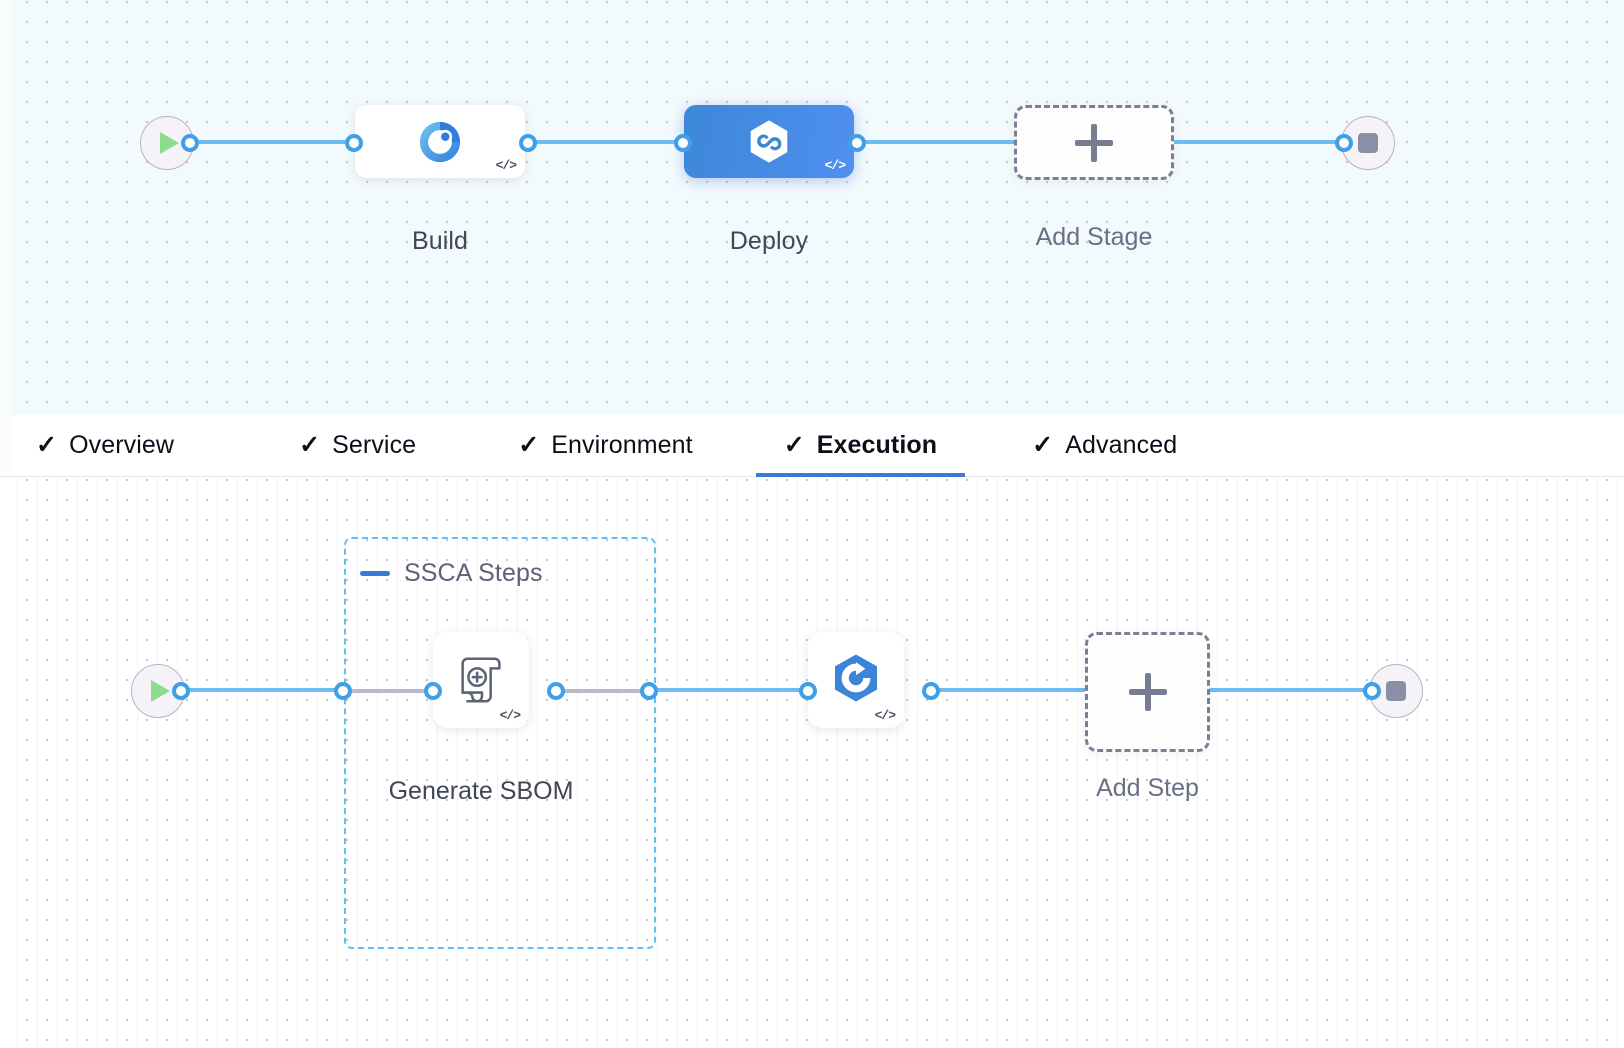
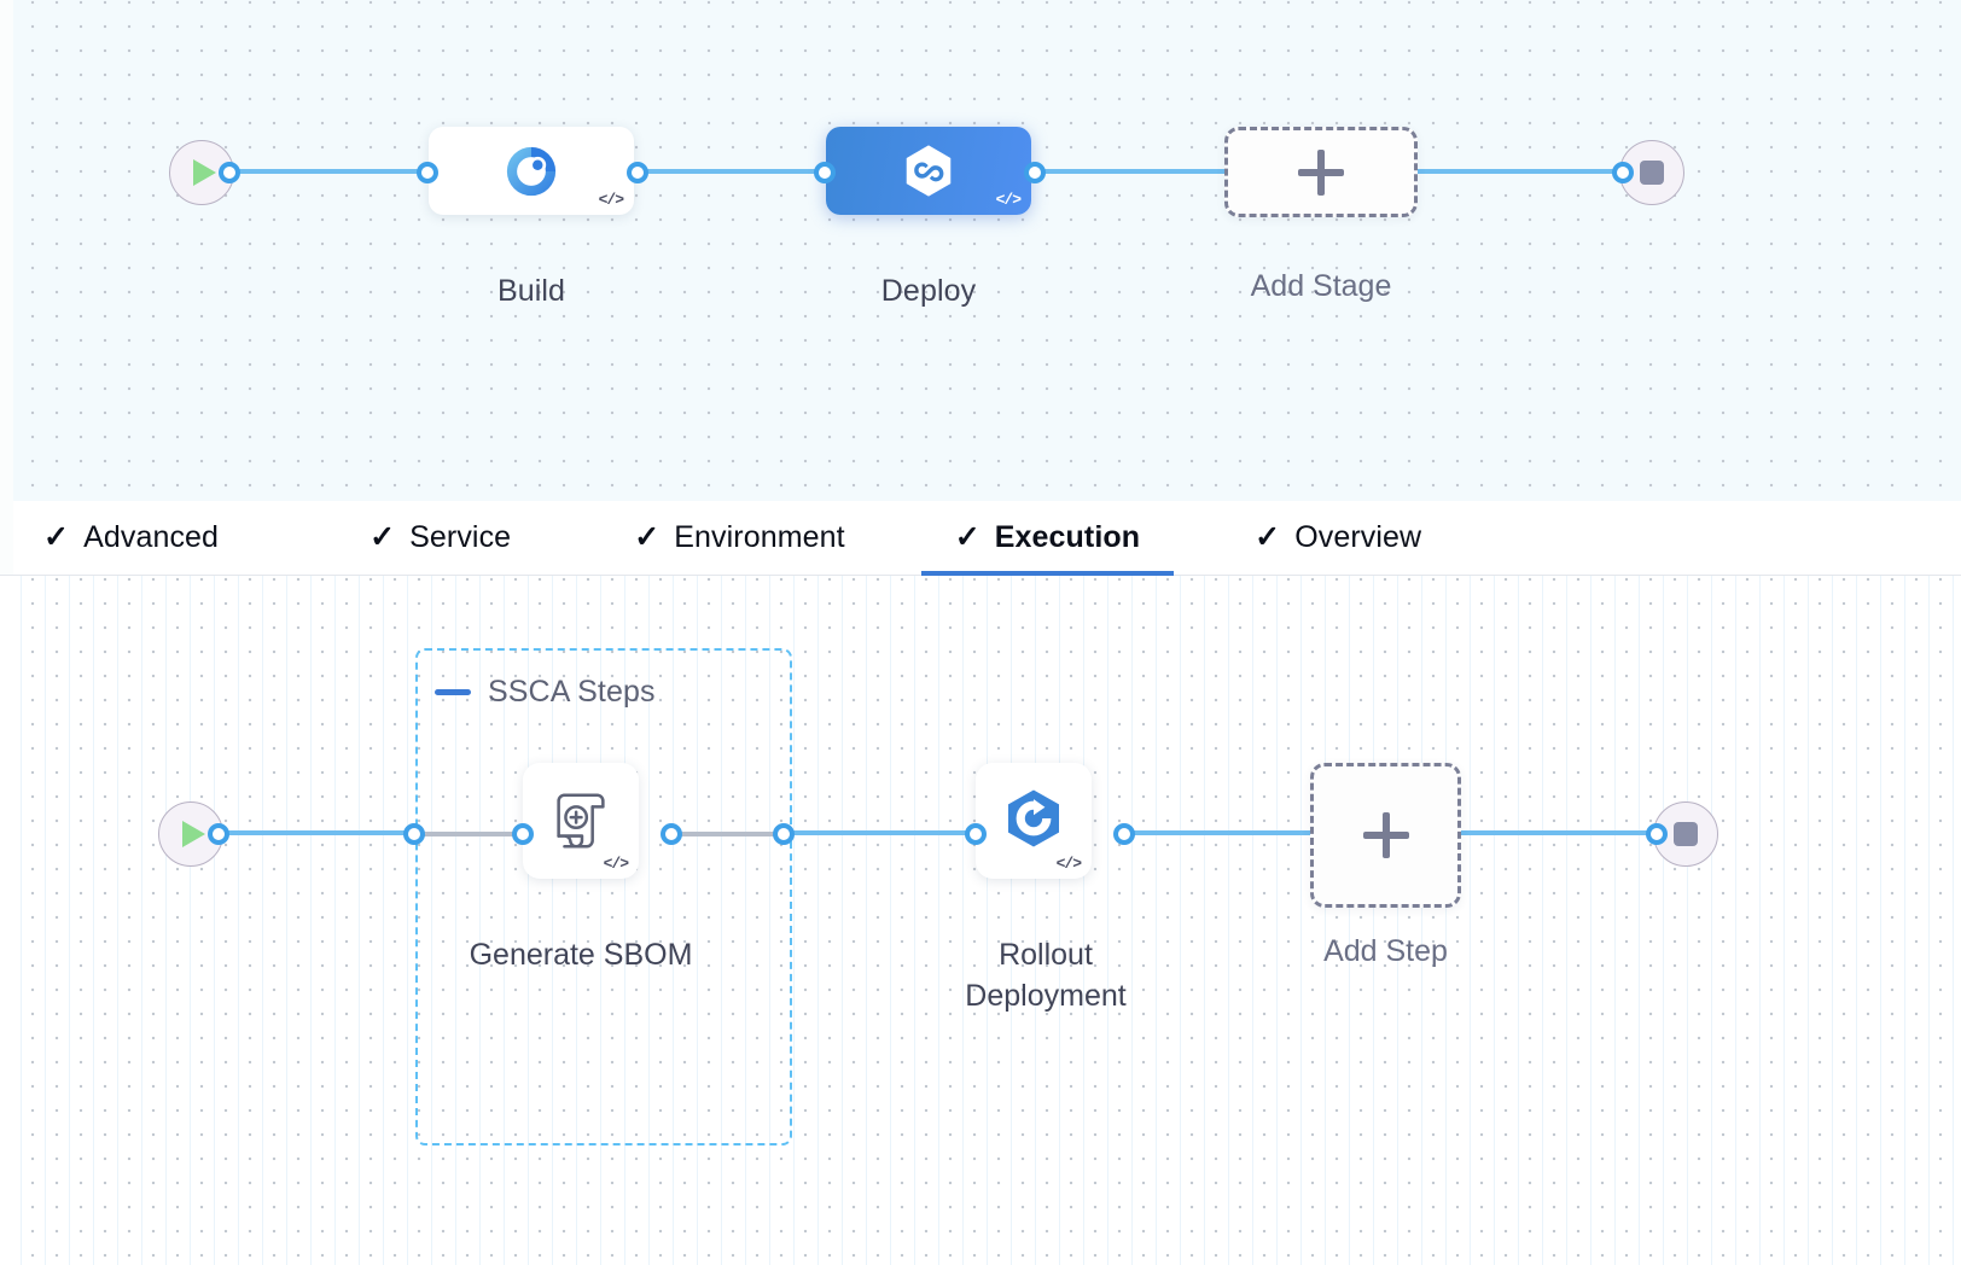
  </>
  Build
  </>
  Deploy
  Add Stage
  ✓
- Overview
+ Advanced
  ✓
  Service
  ✓
  Environment
  ✓
  Execution
  ✓
- Advanced
+ Overview
  SSCA Steps
  </>
  Generate SBOM
  </>
+ Rollout
+ Deployment
  Add Step
